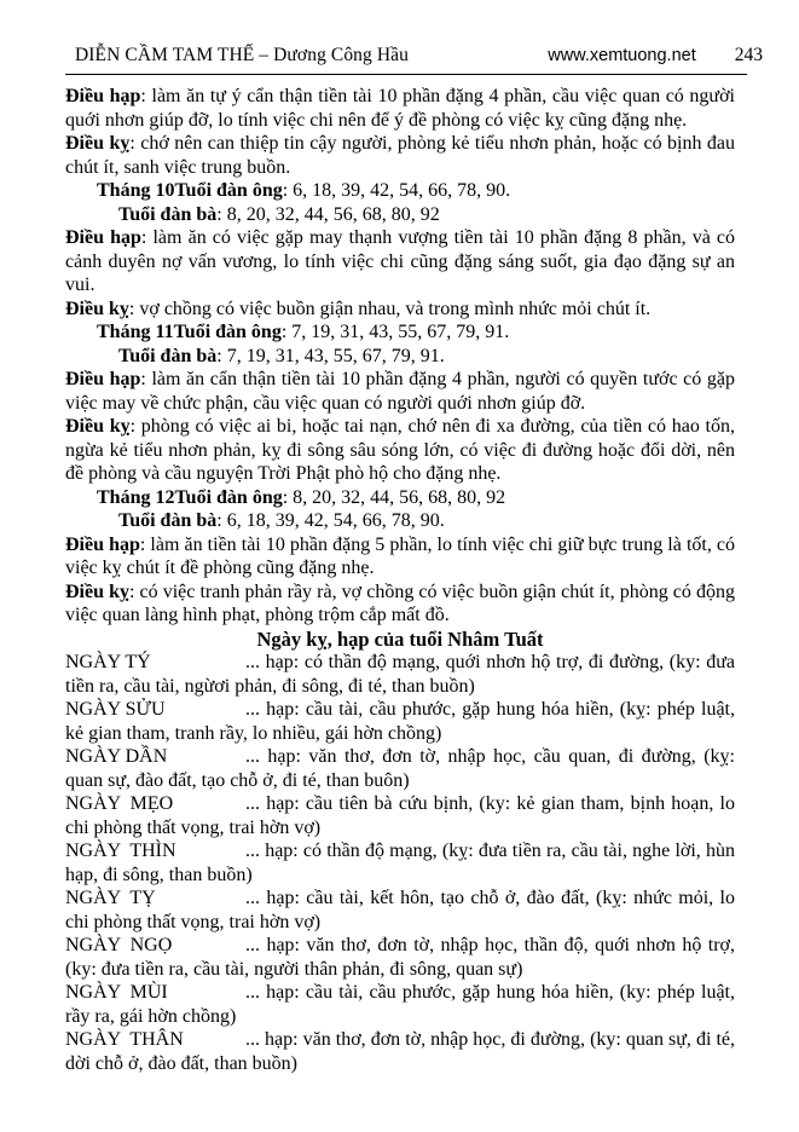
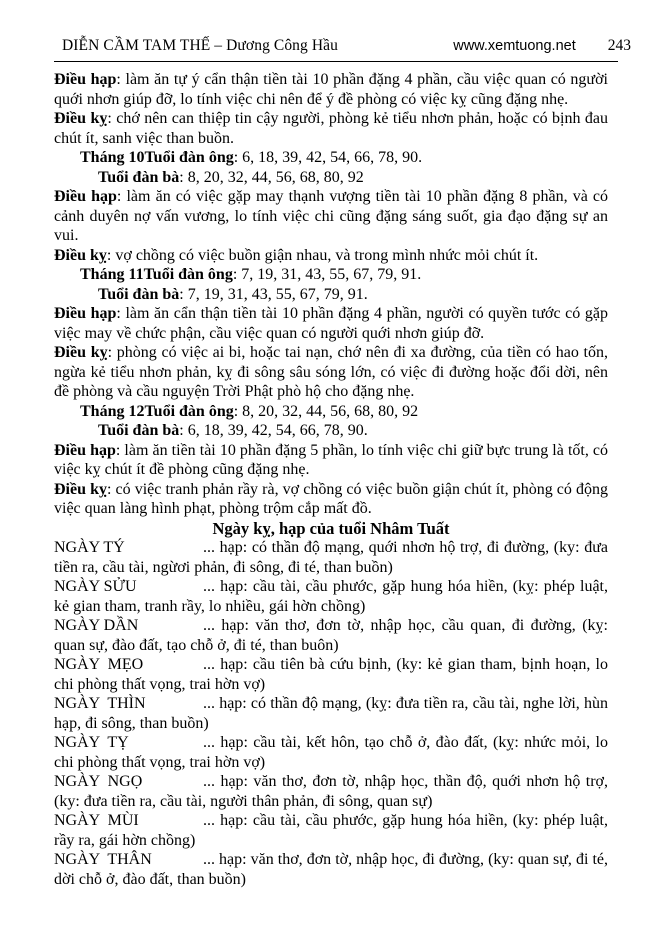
  DIỄN CẦM TAM THẾ – Dương Công Hầu
  www.xemtuong.net
  243
  Điều hạp: làm ăn tự ý cẩn thận tiền tài 10 phần đặng 4 phần, cầu việc quan có người quới nhơn giúp đỡ, lo tính việc chi nên để ý đề phòng có việc kỵ cũng đặng nhẹ.
- Điều kỵ: chớ nên can thiệp tin cậy người, phòng kẻ tiểu nhơn phản, hoặc có bịnh đau chút ít, sanh việc trung buồn.
+ Điều kỵ: chớ nên can thiệp tin cậy người, phòng kẻ tiểu nhơn phản, hoặc có bịnh đau chút ít, sanh việc than buồn.
  Tháng 10Tuổi đàn ông: 6, 18, 39, 42, 54, 66, 78, 90.
  Tuổi đàn bà: 8, 20, 32, 44, 56, 68, 80, 92
  Điều hạp: làm ăn có việc gặp may thạnh vượng tiền tài 10 phần đặng 8 phần, và có cảnh duyên nợ vấn vương, lo tính việc chi cũng đặng sáng suốt, gia đạo đặng sự an vui.
  Điều kỵ: vợ chồng có việc buồn giận nhau, và trong mình nhức mỏi chút ít.
  Tháng 11Tuổi đàn ông: 7, 19, 31, 43, 55, 67, 79, 91.
  Tuổi đàn bà: 7, 19, 31, 43, 55, 67, 79, 91.
  Điều hạp: làm ăn cẩn thận tiền tài 10 phần đặng 4 phần, người có quyền tước có gặp việc may về chức phận, cầu việc quan có người quới nhơn giúp đỡ.
  Điều kỵ: phòng có việc ai bi, hoặc tai nạn, chớ nên đi xa đường, của tiền có hao tốn, ngừa kẻ tiểu nhơn phản, kỵ đi sông sâu sóng lớn, có việc đi đường hoặc đổi dời, nên đề phòng và cầu nguyện Trời Phật phò hộ cho đặng nhẹ.
  Tháng 12Tuổi đàn ông: 8, 20, 32, 44, 56, 68, 80, 92
  Tuổi đàn bà: 6, 18, 39, 42, 54, 66, 78, 90.
  Điều hạp: làm ăn tiền tài 10 phần đặng 5 phần, lo tính việc chi giữ bực trung là tốt, có việc kỵ chút ít đề phòng cũng đặng nhẹ.
  Điều kỵ: có việc tranh phản rầy rà, vợ chồng có việc buồn giận chút ít, phòng có động việc quan làng hình phạt, phòng trộm cắp mất đồ.
  Ngày kỵ, hạp của tuổi Nhâm Tuất
  NGÀY TÝ ... hạp: có thần độ mạng, quới nhơn hộ trợ, đi đường, (ky: đưa tiền ra, cầu tài, ngừơi phản, đi sông, đi té, than buồn)
  NGÀY SỬU ... hạp: cầu tài, cầu phước, gặp hung hóa hiền, (kỵ: phép luật, kẻ gian tham, tranh rầy, lo nhiều, gái hờn chồng)
  NGÀY DẦN ... hạp: văn thơ, đơn tờ, nhập học, cầu quan, đi đường, (kỵ: quan sự, đào đất, tạo chỗ ở, đi té, than buôn)
  NGÀY MẸO ... hạp: cầu tiên bà cứu bịnh, (ky: kẻ gian tham, bịnh hoạn, lo chi phòng thất vọng, trai hờn vợ)
  NGÀY THÌN ... hạp: có thần độ mạng, (kỵ: đưa tiền ra, cầu tài, nghe lời, hùn hạp, đi sông, than buồn)
  NGÀY TỴ ... hạp: cầu tài, kết hôn, tạo chỗ ở, đào đất, (kỵ: nhức mỏi, lo chi phòng thất vọng, trai hờn vợ)
  NGÀY NGỌ ... hạp: văn thơ, đơn tờ, nhập học, thần độ, quới nhơn hộ trợ, (ky: đưa tiền ra, cầu tài, người thân phản, đi sông, quan sự)
  NGÀY MÙI ... hạp: cầu tài, cầu phước, gặp hung hóa hiền, (ky: phép luật, rầy ra, gái hờn chồng)
  NGÀY THÂN ... hạp: văn thơ, đơn tờ, nhập học, đi đường, (ky: quan sự, đi té, dời chỗ ở, đào đất, than buồn)
